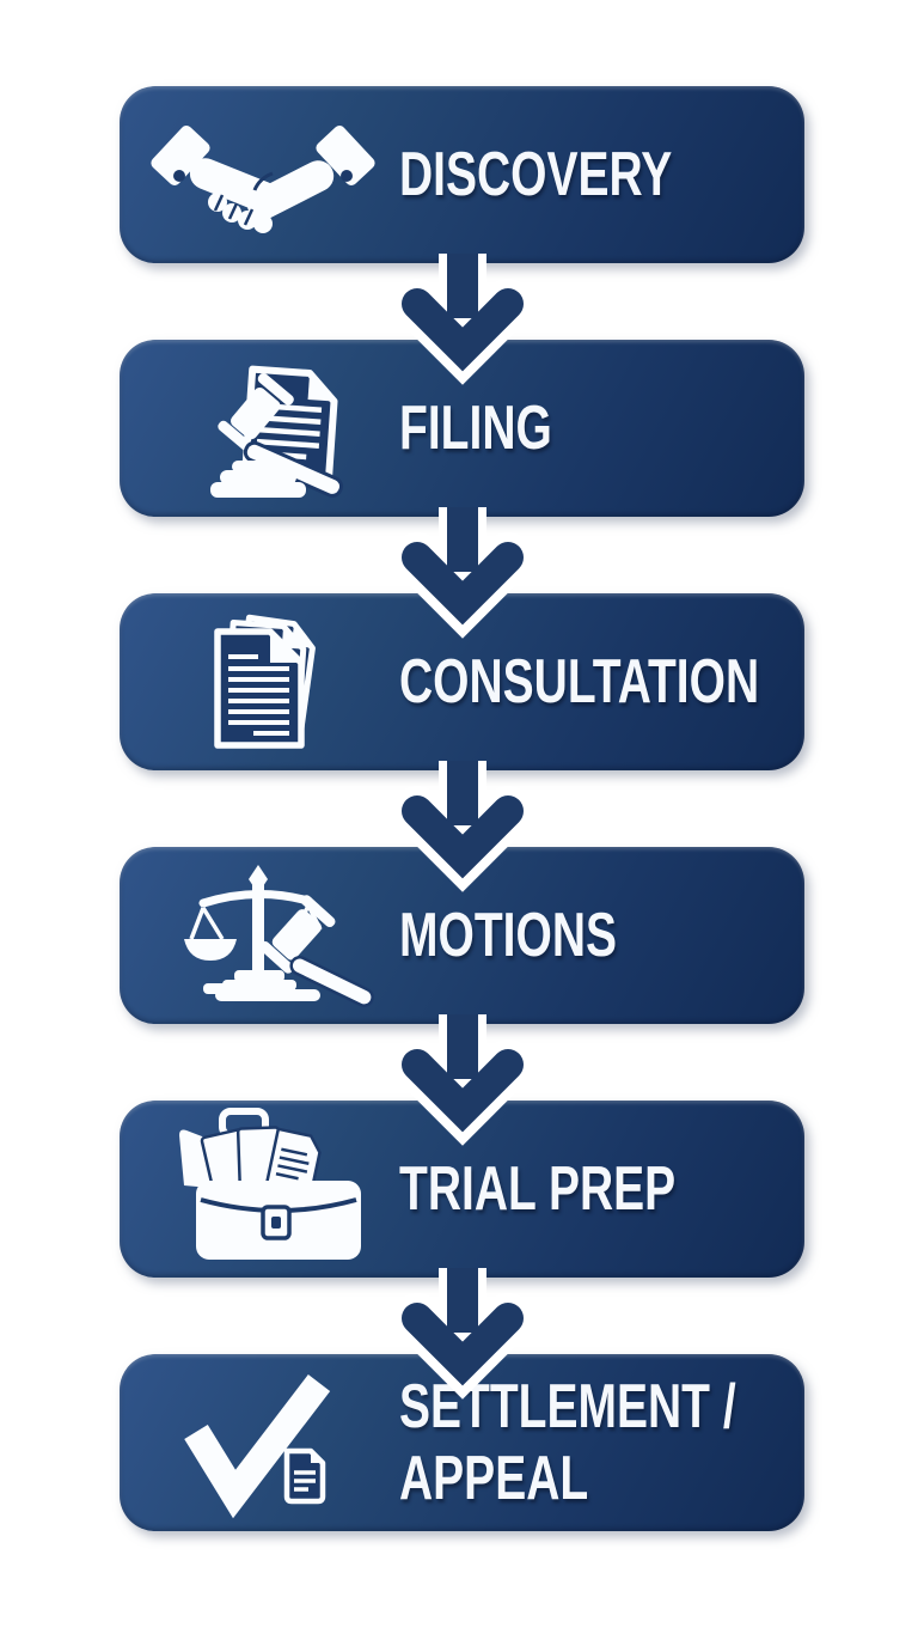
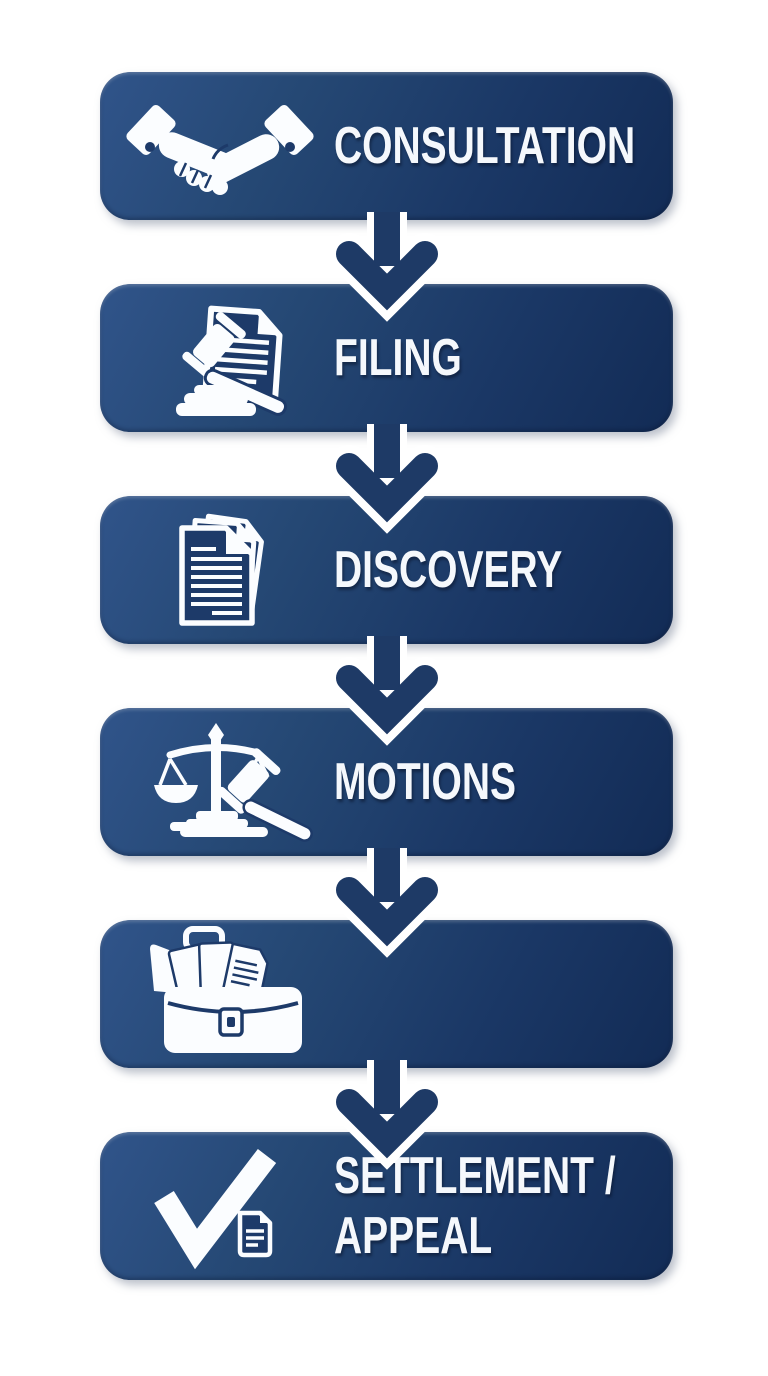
- DISCOVERY
+ CONSULTATION
  FILING
- CONSULTATION
+ DISCOVERY
  MOTIONS
- TRIAL PREP
  SETTLEMENT / APPEAL
